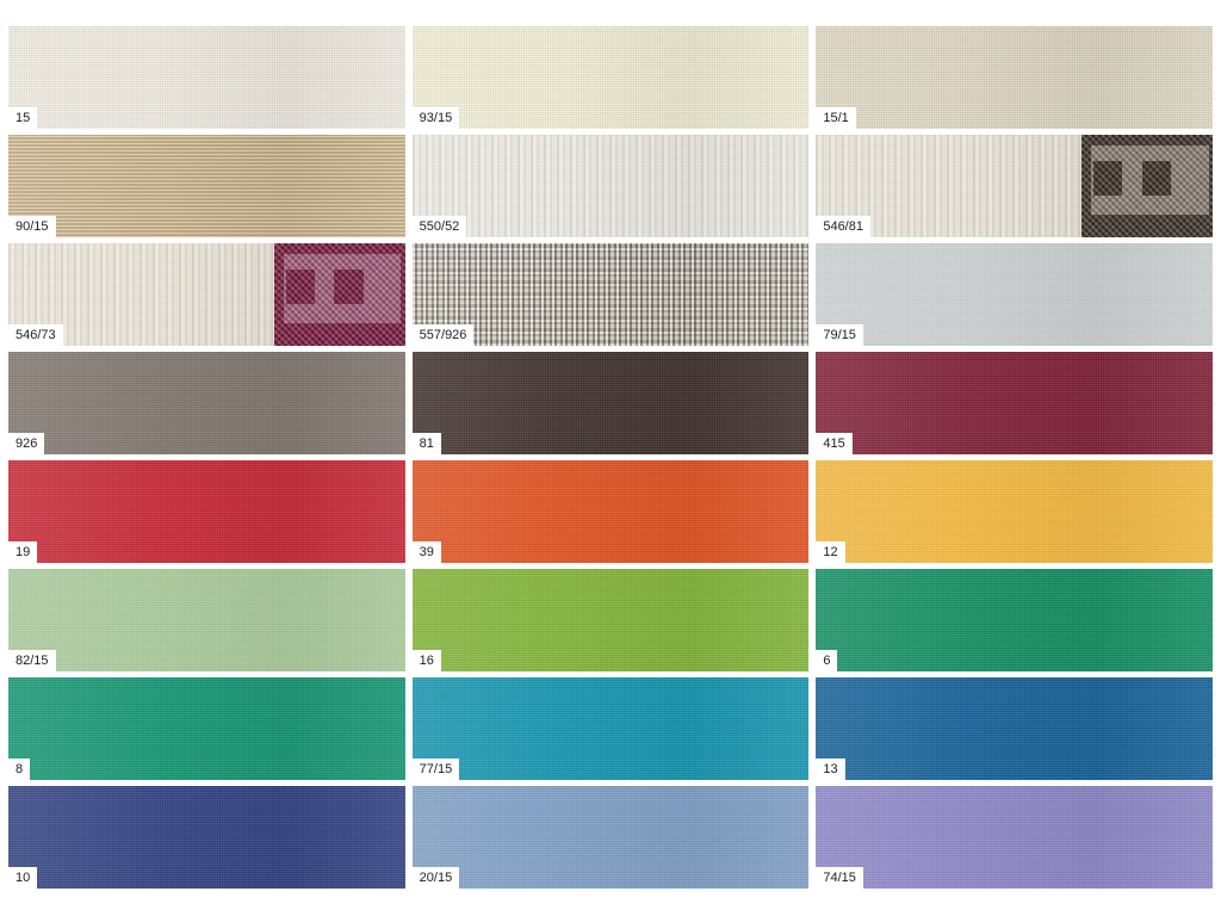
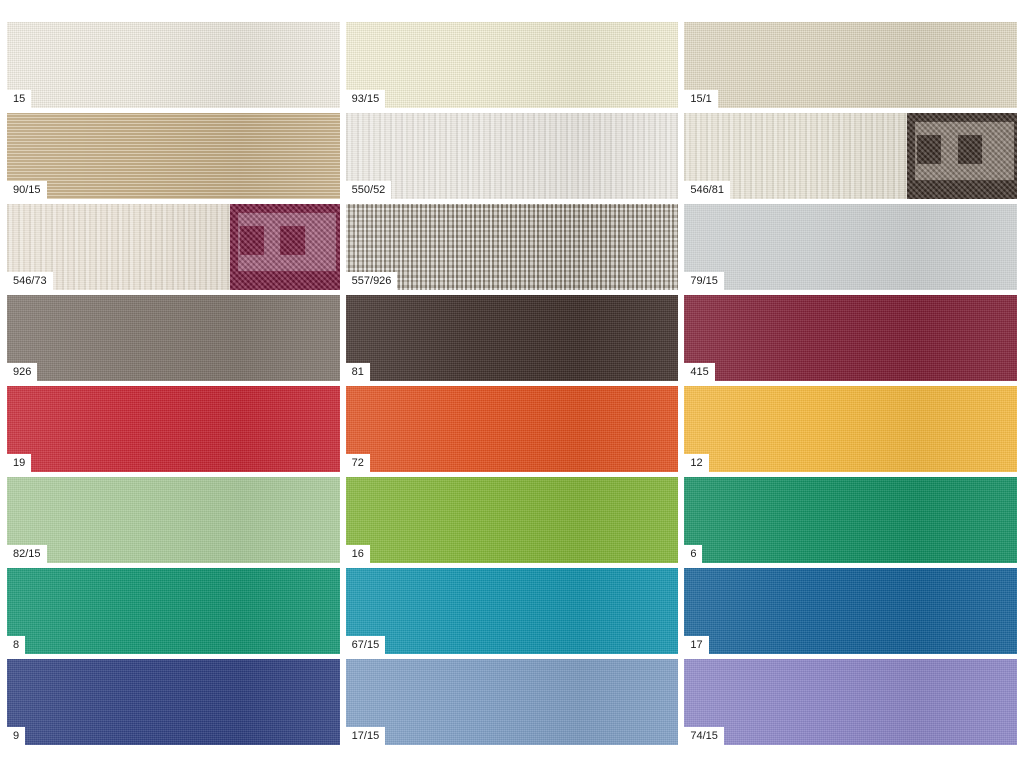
  15
  93/15
  15/1
  90/15
  550/52
  546/81
  546/73
  557/926
  79/15
  926
  81
  415
  19
- 39
+ 72
  12
  82/15
  16
  6
  8
- 77/15
+ 67/15
- 13
+ 17
- 10
+ 9
- 20/15
+ 17/15
  74/15
